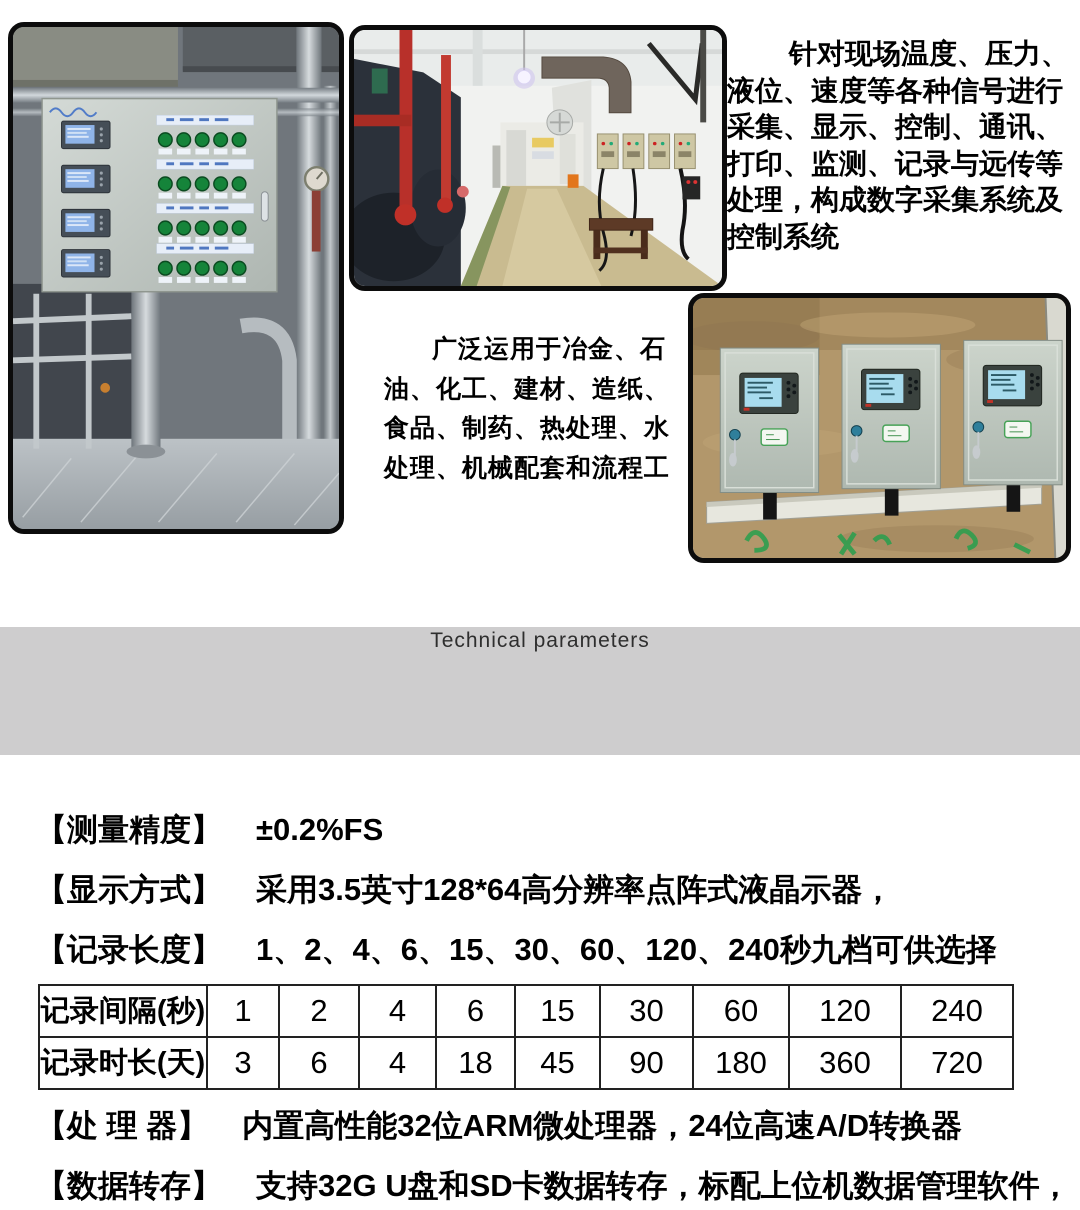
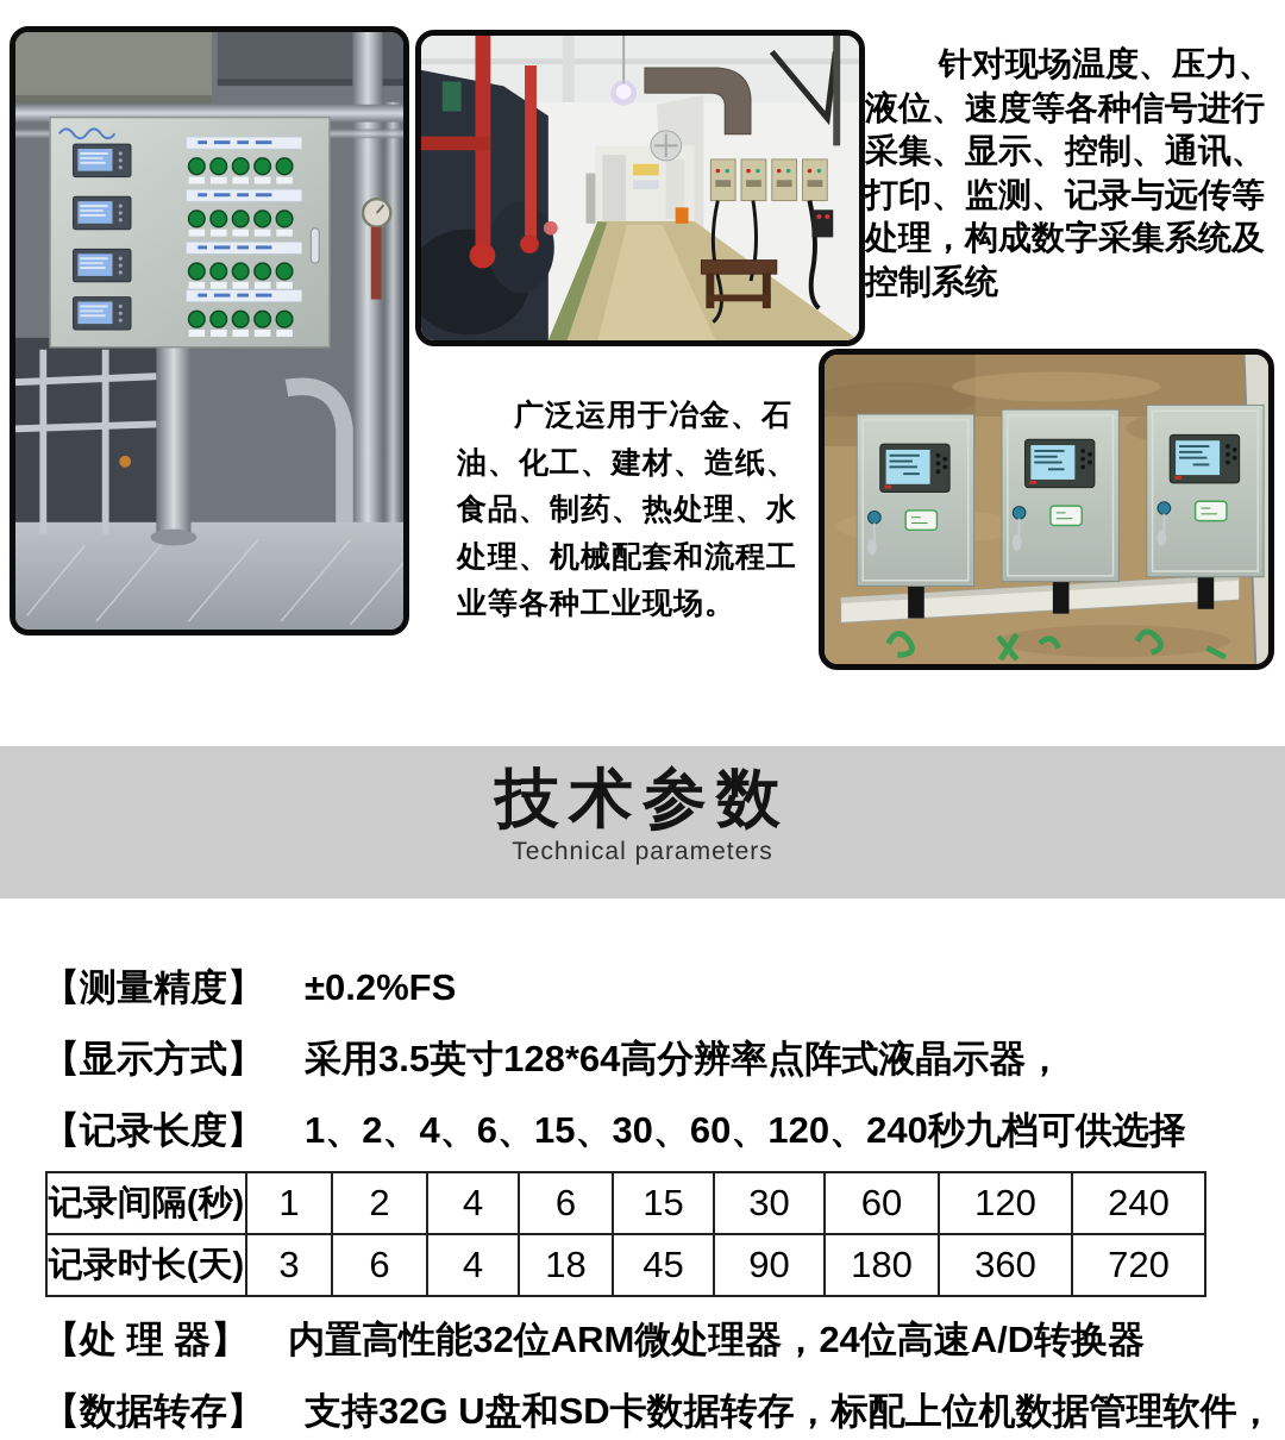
  针对现场温度、压力、
  液位、速度等各种信号进行
  采集、显示、控制、通讯、
  打印、监测、记录与远传等
  处理，构成数字采集系统及
  控制系统
  广泛运用于冶金、石
  油、化工、建材、造纸、
  食品、制药、热处理、水
  处理、机械配套和流程工
+ 业等各种工业现场。
+ 技术参数
  Technical parameters
  【测量精度】 ±0.2%FS
  【显示方式】 采用3.5英寸128*64高分辨率点阵式液晶示器，
  【记录长度】 1、2、4、6、15、30、60、120、240秒九档可供选择
  记录间隔(秒)	1	2	4	6	15	30	60	120	240
  记录时长(天)	3	6	4	18	45	90	180	360	720
  【处 理 器】 内置高性能32位ARM微处理器，24位高速A/D转换器
  【数据转存】 支持32G U盘和SD卡数据转存，标配上位机数据管理软件，
